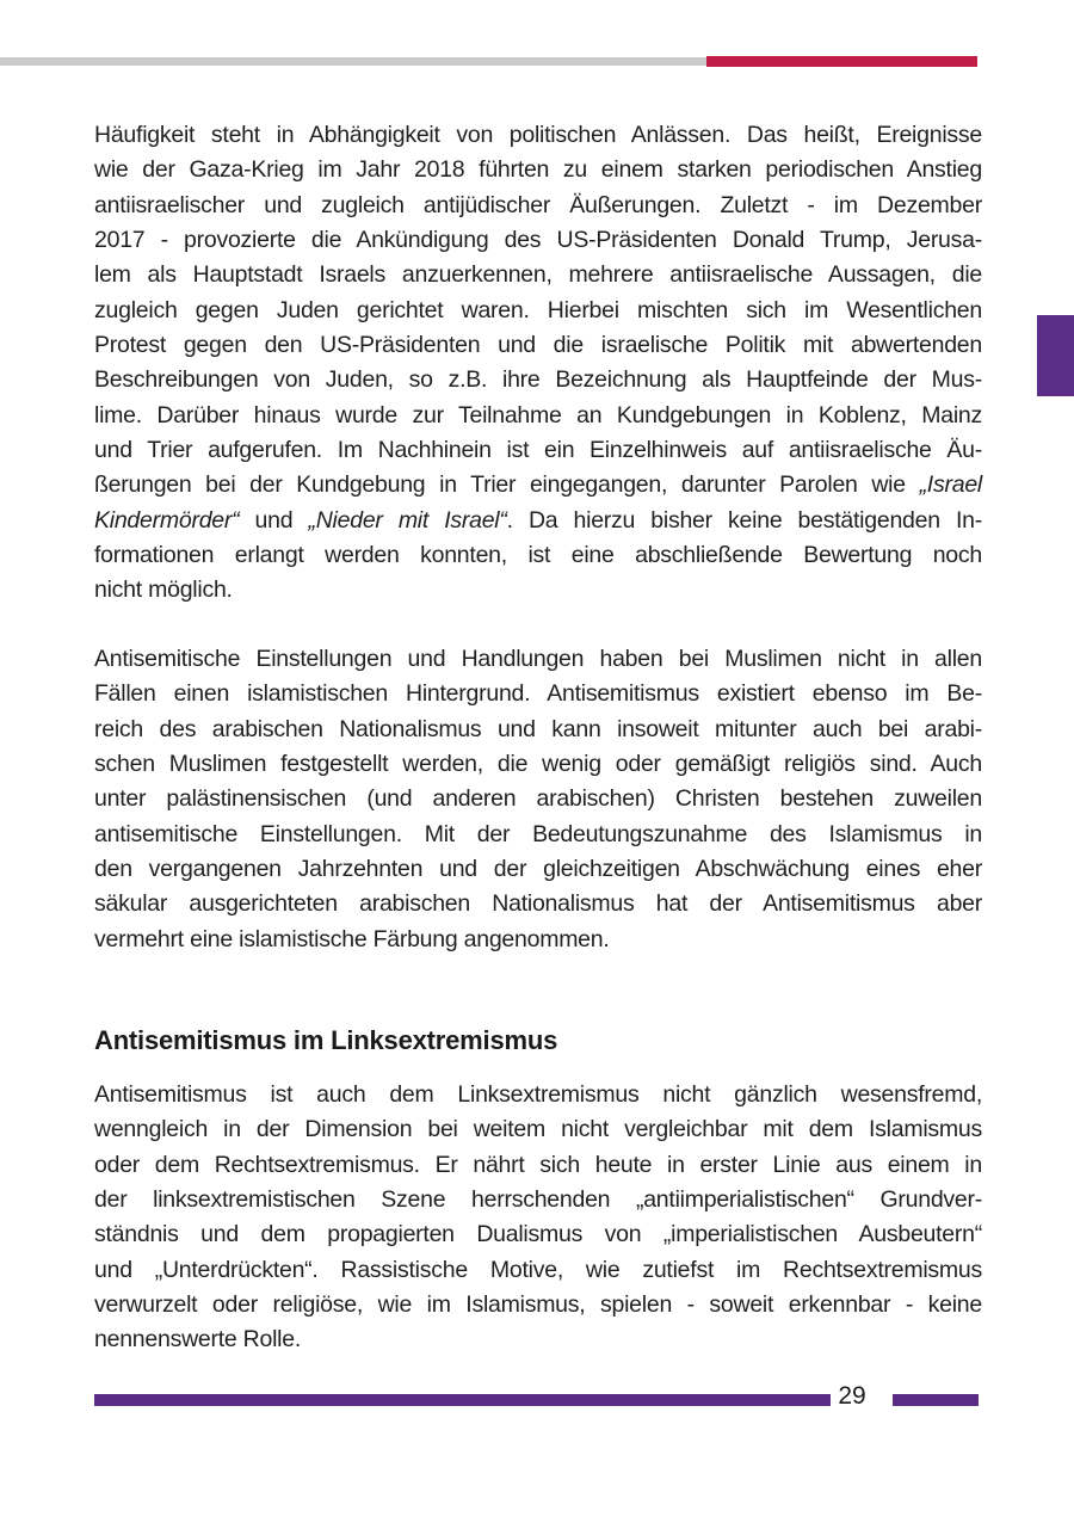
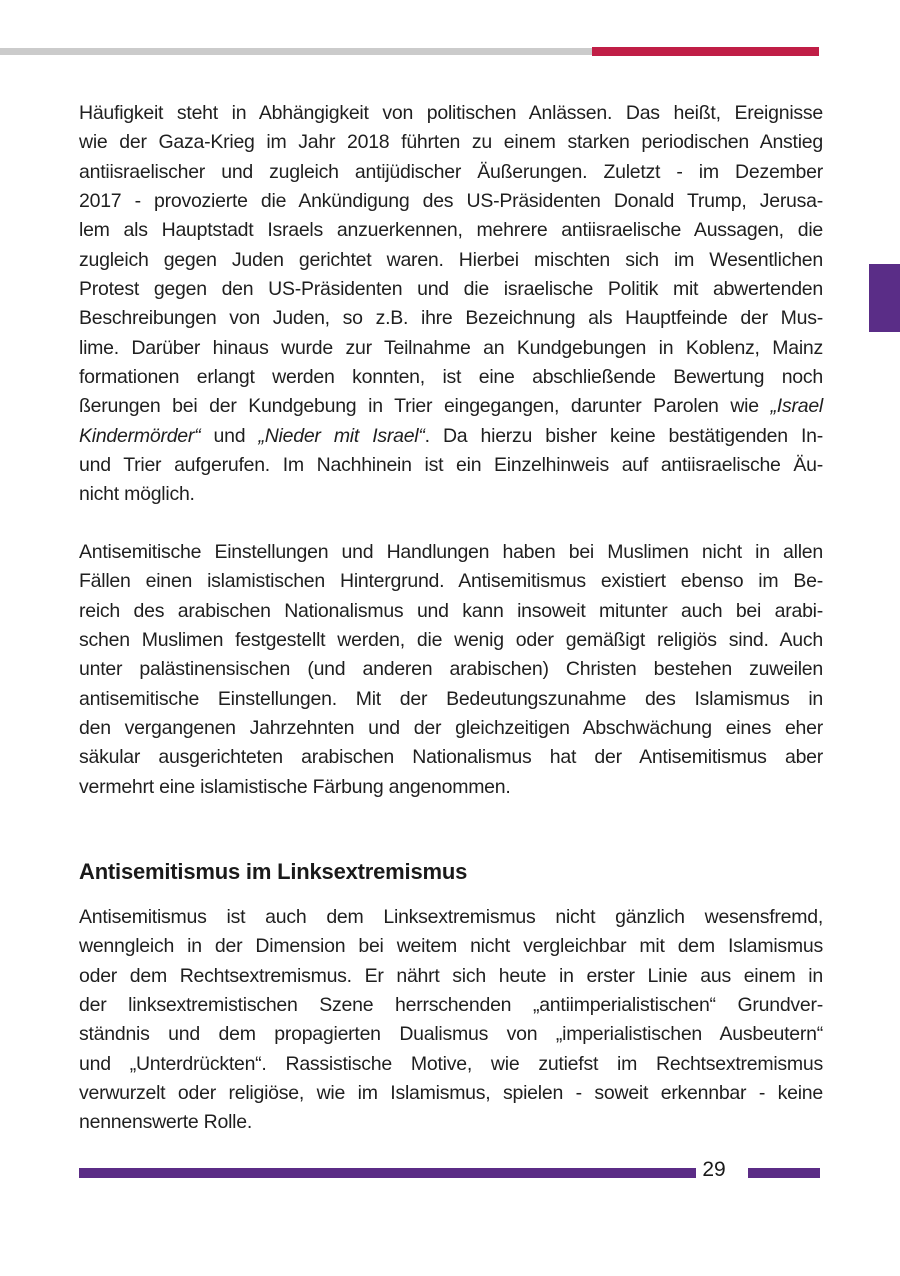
  Häufigkeit steht in Abhängigkeit von politischen Anlässen. Das heißt, Ereignisse
  wie der Gaza-Krieg im Jahr 2018 führten zu einem starken periodischen Anstieg
  antiisraelischer und zugleich antijüdischer Äußerungen. Zuletzt - im Dezember
  2017 - provozierte die Ankündigung des US-Präsidenten Donald Trump, Jerusa-
  lem als Hauptstadt Israels anzuerkennen, mehrere antiisraelische Aussagen, die
  zugleich gegen Juden gerichtet waren. Hierbei mischten sich im Wesentlichen
  Protest gegen den US-Präsidenten und die israelische Politik mit abwertenden
  Beschreibungen von Juden, so z.B. ihre Bezeichnung als Hauptfeinde der Mus-
  lime. Darüber hinaus wurde zur Teilnahme an Kundgebungen in Koblenz, Mainz
- und Trier aufgerufen. Im Nachhinein ist ein Einzelhinweis auf antiisraelische Äu-
+ formationen erlangt werden konnten, ist eine abschließende Bewertung noch
  ßerungen bei der Kundgebung in Trier eingegangen, darunter Parolen wie „Israel
  Kindermörder“ und „Nieder mit Israel“. Da hierzu bisher keine bestätigenden In-
- formationen erlangt werden konnten, ist eine abschließende Bewertung noch
+ und Trier aufgerufen. Im Nachhinein ist ein Einzelhinweis auf antiisraelische Äu-
  nicht möglich.
  Antisemitische Einstellungen und Handlungen haben bei Muslimen nicht in allen
  Fällen einen islamistischen Hintergrund. Antisemitismus existiert ebenso im Be-
  reich des arabischen Nationalismus und kann insoweit mitunter auch bei arabi-
  schen Muslimen festgestellt werden, die wenig oder gemäßigt religiös sind. Auch
  unter palästinensischen (und anderen arabischen) Christen bestehen zuweilen
  antisemitische Einstellungen. Mit der Bedeutungszunahme des Islamismus in
  den vergangenen Jahrzehnten und der gleichzeitigen Abschwächung eines eher
  säkular ausgerichteten arabischen Nationalismus hat der Antisemitismus aber
  vermehrt eine islamistische Färbung angenommen.
  Antisemitismus im Linksextremismus
  Antisemitismus ist auch dem Linksextremismus nicht gänzlich wesensfremd,
  wenngleich in der Dimension bei weitem nicht vergleichbar mit dem Islamismus
  oder dem Rechtsextremismus. Er nährt sich heute in erster Linie aus einem in
  der linksextremistischen Szene herrschenden „antiimperialistischen“ Grundver-
  ständnis und dem propagierten Dualismus von „imperialistischen Ausbeutern“
  und „Unterdrückten“. Rassistische Motive, wie zutiefst im Rechtsextremismus
  verwurzelt oder religiöse, wie im Islamismus, spielen - soweit erkennbar - keine
  nennenswerte Rolle.
  29
